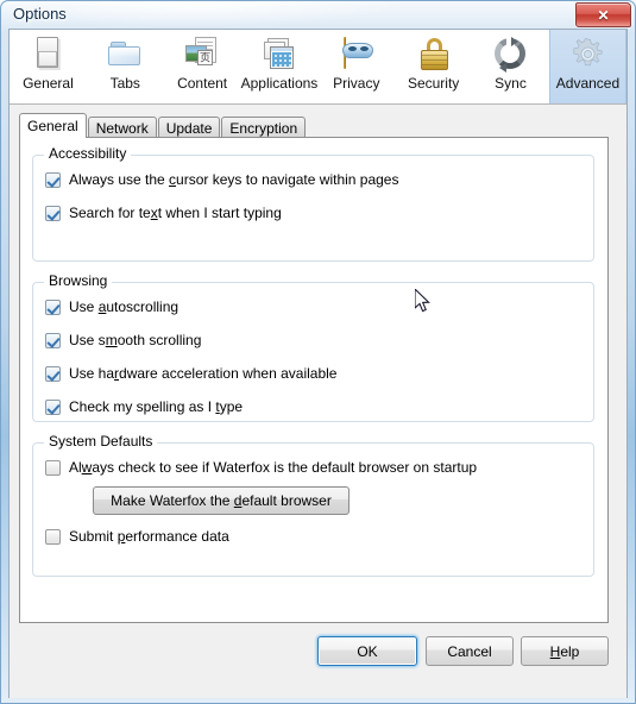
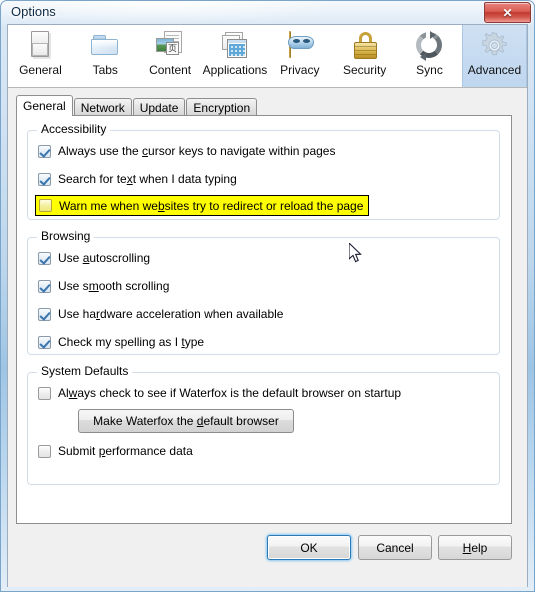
  Options
  ✕
  General
  Tabs
  页
  Content
  Applications
  Privacy
  Security
  Sync
  Advanced
  General
  Network
  Update
  Encryption
  Accessibility
  Always use the cursor keys to navigate within pages
- Search for text when I start typing
+ Search for text when I data typing
+ Warn me when websites try to redirect or reload the page
  Browsing
  Use autoscrolling
  Use smooth scrolling
  Use hardware acceleration when available
  Check my spelling as I type
  System Defaults
  Always check to see if Waterfox is the default browser on startup
  Make Waterfox the default browser
  Submit performance data
  OK
  Cancel
  Help
